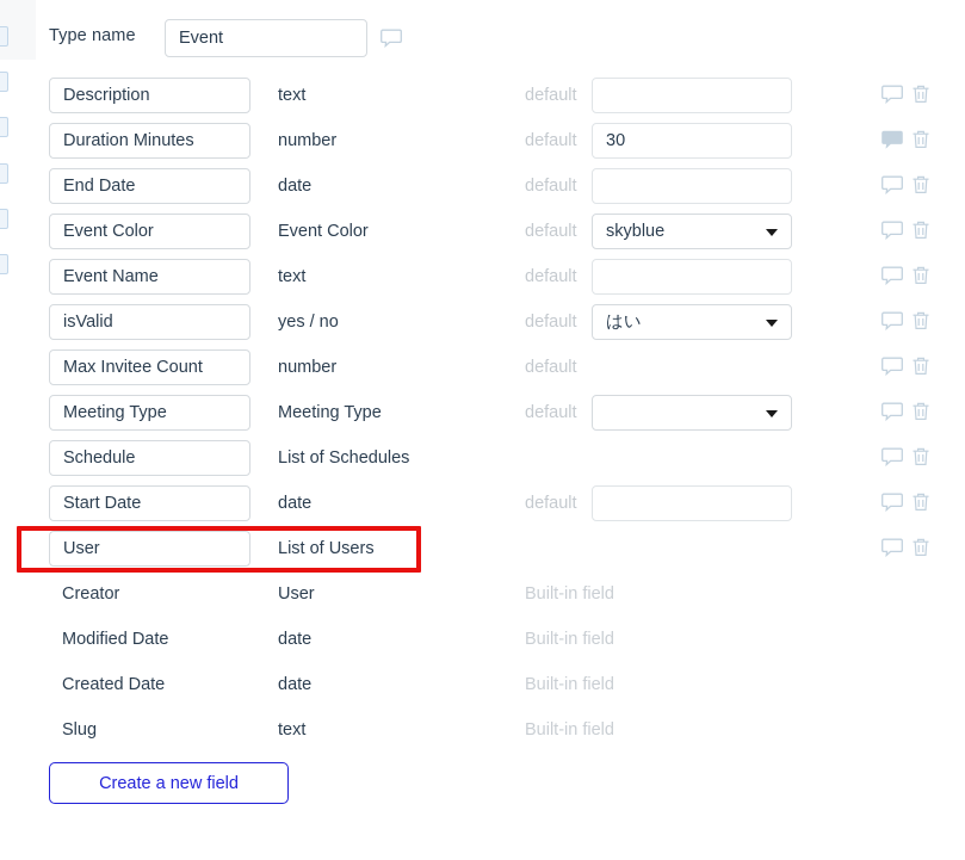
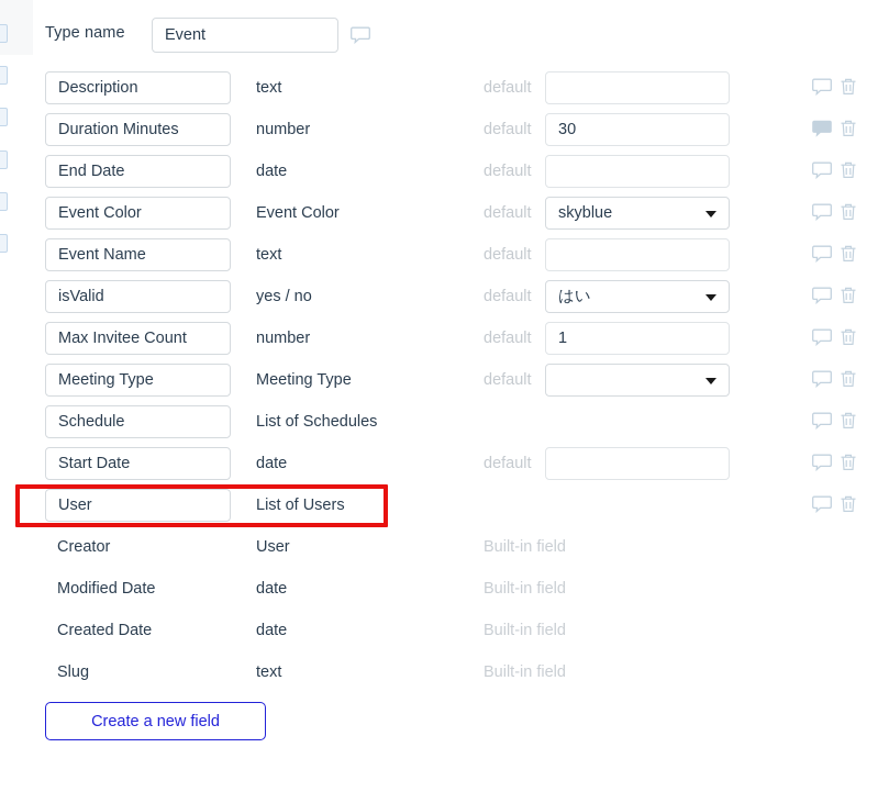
  Type name
  Event
  Description
  text
  default
  Duration Minutes
  number
  default
  30
  End Date
  date
  default
  Event Color
  Event Color
  default
  skyblue
  Event Name
  text
  default
  isValid
  yes / no
  default
  はい
  Max Invitee Count
  number
  default
+ 1
  Meeting Type
  Meeting Type
  default
  Schedule
  List of Schedules
  Start Date
  date
  default
  User
  List of Users
  Creator
  User
  Built-in field
  Modified Date
  date
  Built-in field
  Created Date
  date
  Built-in field
  Slug
  text
  Built-in field
  Create a new field
